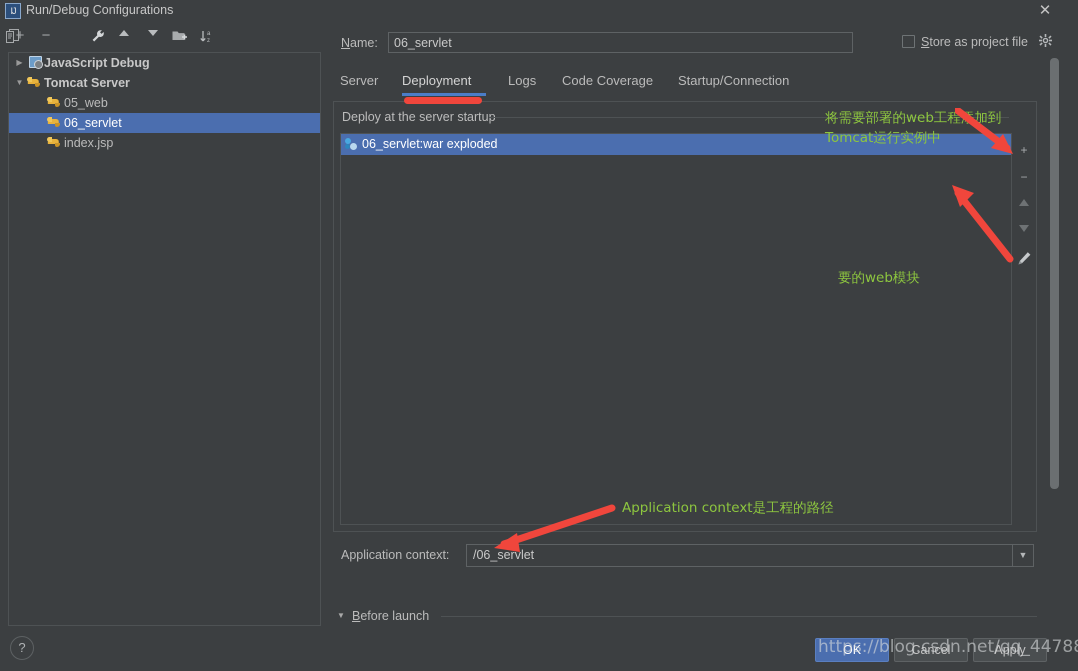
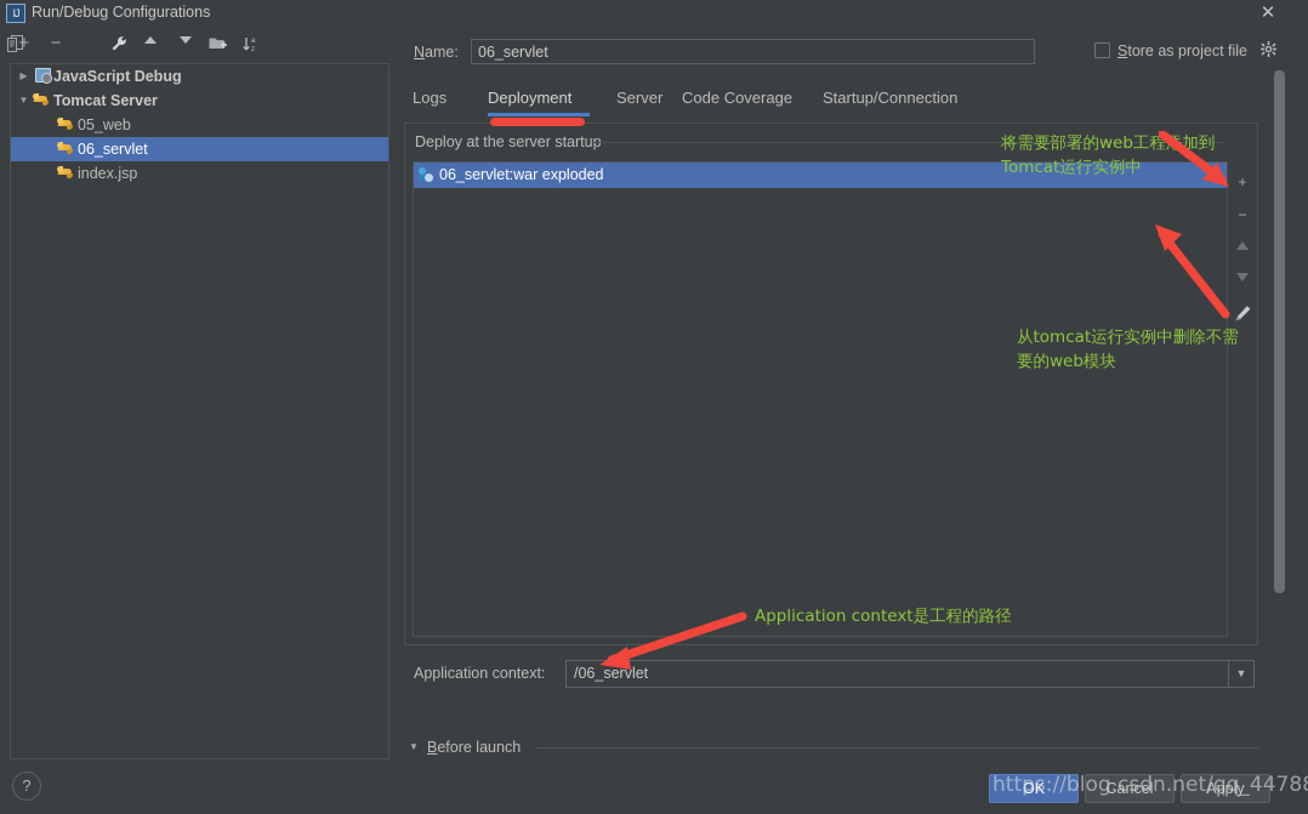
  IJ
  Run/Debug Configurations
  ✕
  +
  −
  ▶ JavaScript Debug
  ▼ Tomcat Server
  05_web
  06_servlet
  index.jsp
  Name:
  06_servlet
  Store as project file
- Server
+ Logs
  Deployment
- Logs
+ Server
  Code Coverage
  Startup/Connection
  Deploy at the server startu
  06_servlet:war exploded
  +
  −
  Application context:
  /06_servlet
  ▼
  ▼
  Before launch
  ?
  OK
  Cancel
  Apply
  https://blog.csdn.net/qq_4478
  将需要部署的web工程加到
  Tomcat运行实例中
+ 从tomcat运行实例中删除不需
  要的web模块
  Application context是工程的路径
